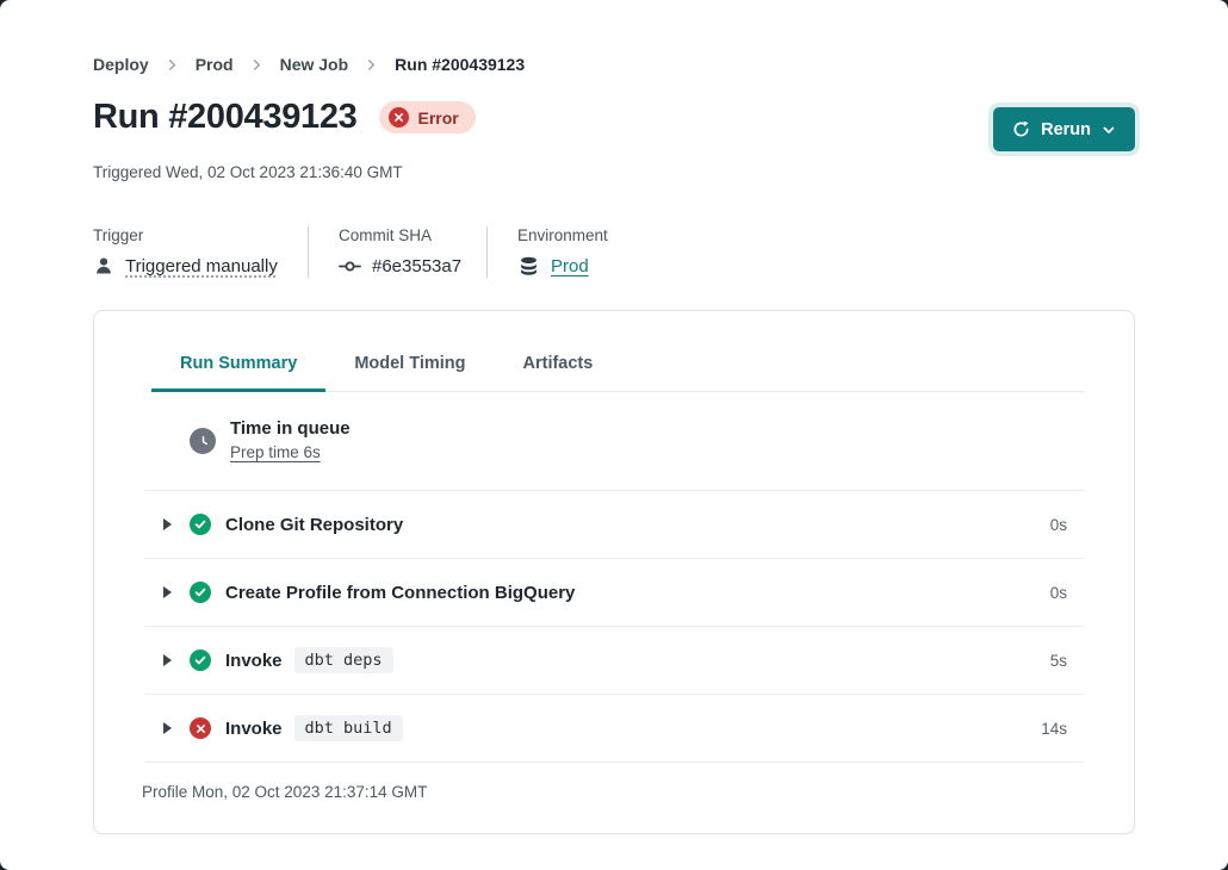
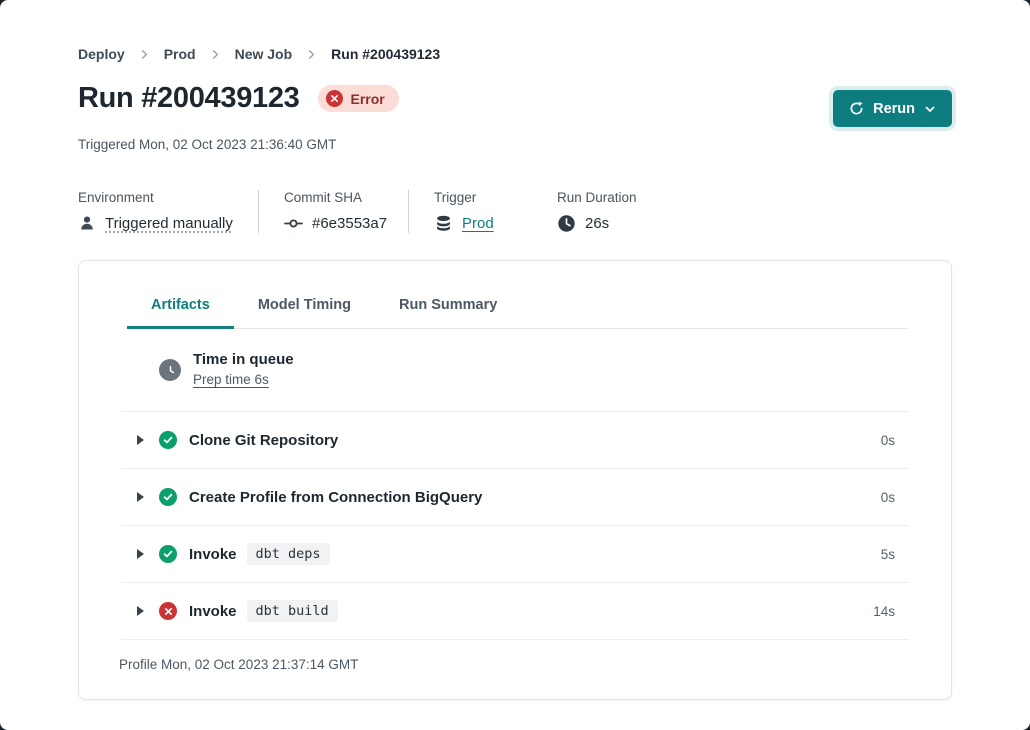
  Deploy
  Prod
  New Job
  Run #200439123
  Run #200439123
  Error
  Rerun
- Triggered Wed, 02 Oct 2023 21:36:40 GMT
+ Triggered Mon, 02 Oct 2023 21:36:40 GMT
- Trigger
+ Environment
  Triggered manually
  Commit SHA
  #6e3553a7
- Environment
+ Trigger
  Prod
+ Run Duration
+ 26s
- Run Summary
+ Artifacts
  Model Timing
- Artifacts
+ Run Summary
  Time in queue
  Prep time 6s
  Clone Git Repository
  0s
  Create Profile from Connection BigQuery
  0s
  Invoke
  dbt deps
  5s
  Invoke
  dbt build
  14s
  Profile Mon, 02 Oct 2023 21:37:14 GMT
